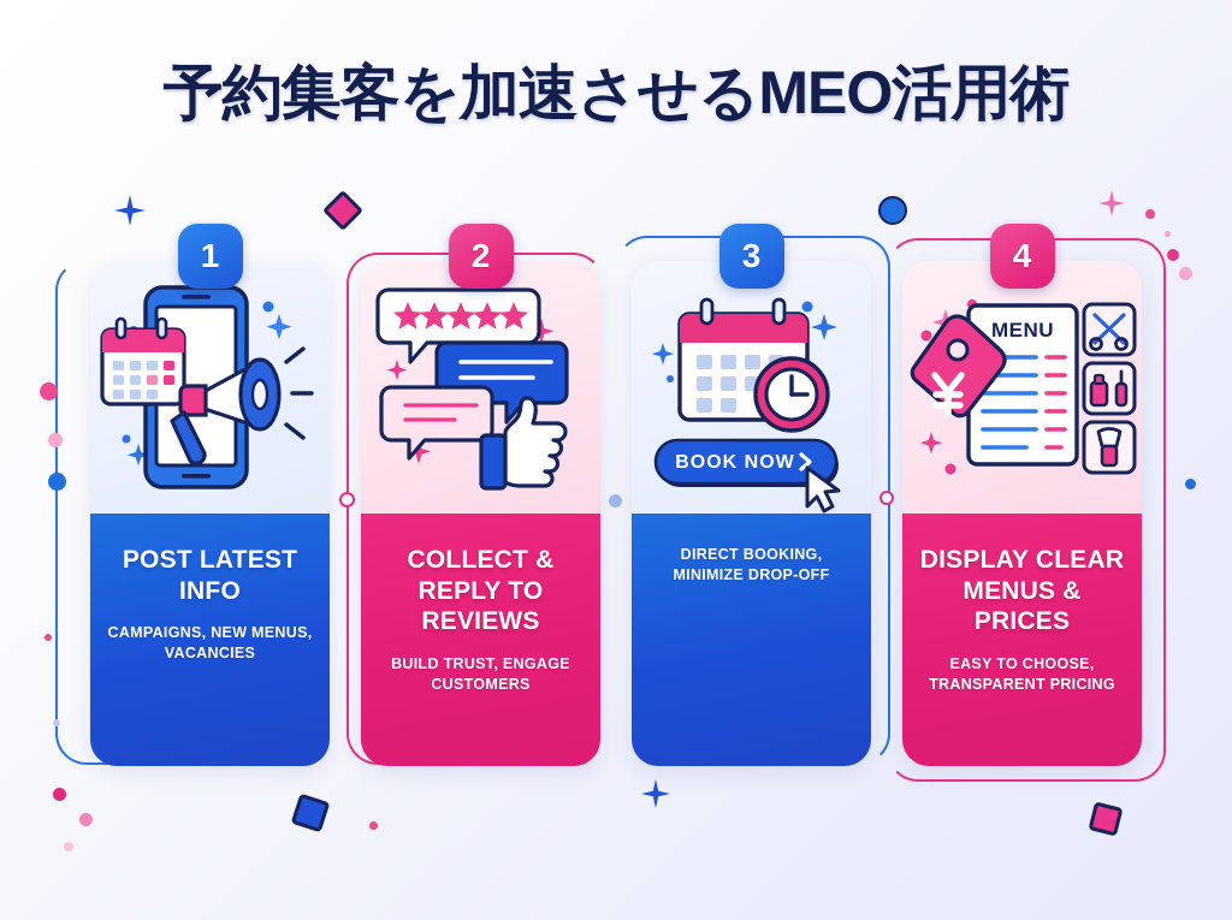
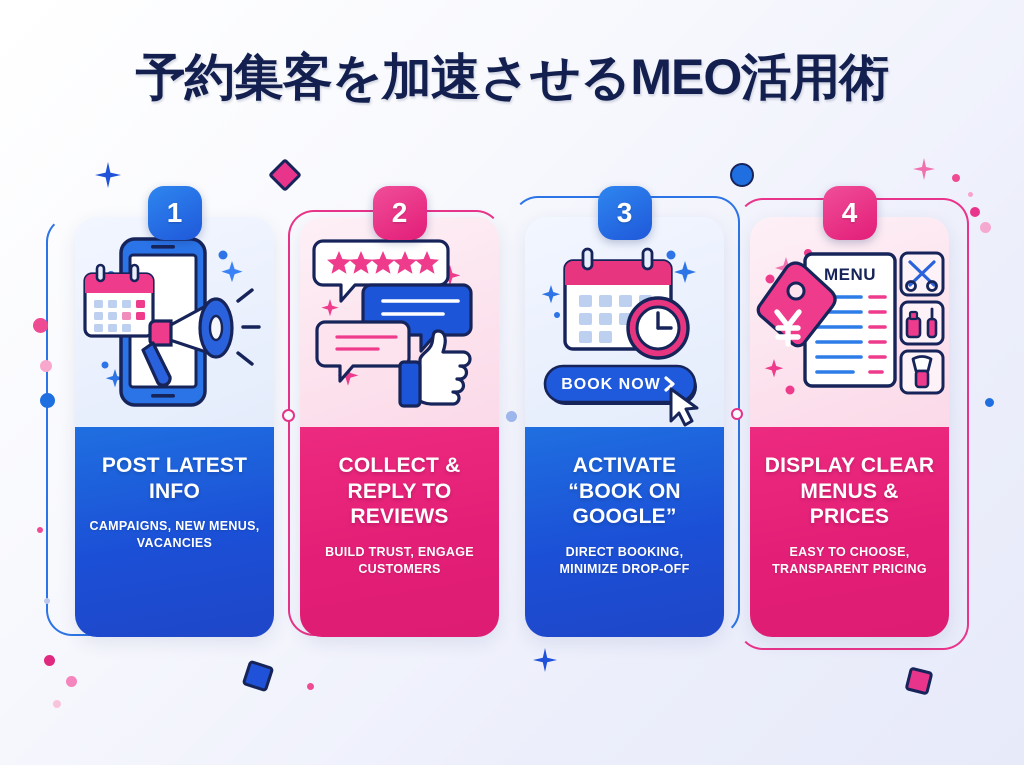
  1
  POST LATEST INFO
  CAMPAIGNS, NEW MENUS, VACANCIES
  2
  COLLECT & REPLY TO REVIEWS
  BUILD TRUST, ENGAGE CUSTOMERS
  3
  BOOK NOW
+ ACTIVATE “BOOK ON GOOGLE”
  DIRECT BOOKING, MINIMIZE DROP-OFF
  4
  MENU
  DISPLAY CLEAR MENUS & PRICES
  EASY TO CHOOSE, TRANSPARENT PRICING
  予約集客を加速させるMEO活用術
